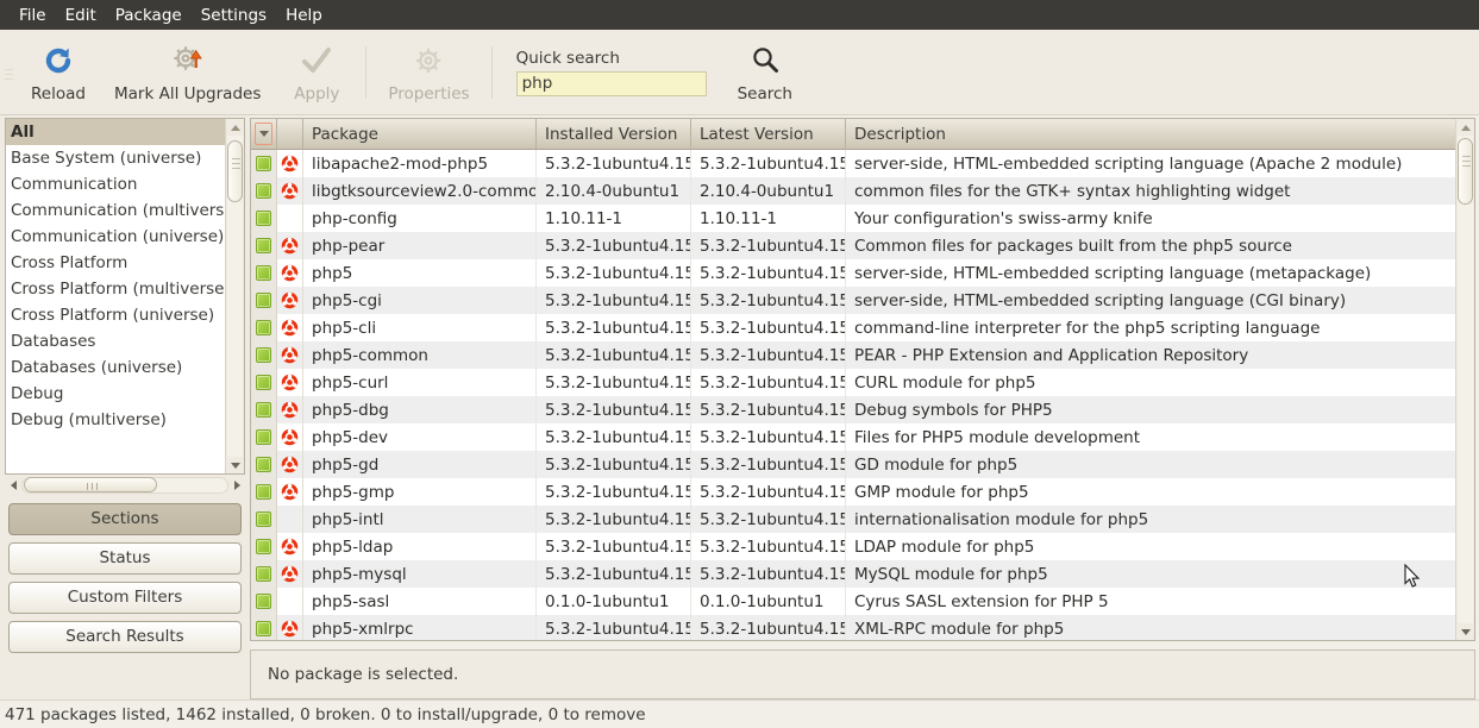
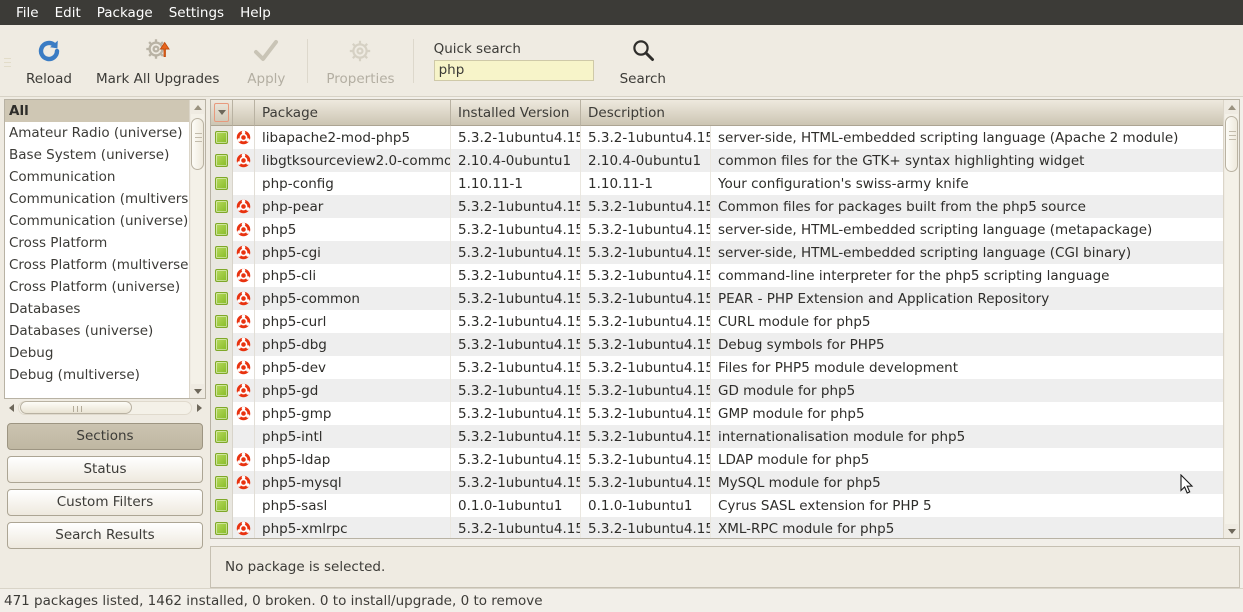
  File
  Edit
  Package
  Settings
  Help
  Reload
  Mark All Upgrades
  Apply
  Properties
  Quick search
  php
  Search
  All
+ Amateur Radio (universe)
  Base System (universe)
  Communication
  Communication (multivers
  Communication (universe)
  Cross Platform
  Cross Platform (multiverse
  Cross Platform (universe)
  Databases
  Databases (universe)
  Debug
  Debug (multiverse)
  Sections
  Status
  Custom Filters
  Search Results
  Package
  Installed Version
- Latest Version
  Description
  libapache2-mod-php5
  5.3.2-1ubuntu4.15
  5.3.2-1ubuntu4.15
  server-side, HTML-embedded scripting language (Apache 2 module)
  libgtksourceview2.0-commo
  2.10.4-0ubuntu1
  2.10.4-0ubuntu1
  common files for the GTK+ syntax highlighting widget
  php-config
  1.10.11-1
  1.10.11-1
  Your configuration's swiss-army knife
  php-pear
  5.3.2-1ubuntu4.15
  5.3.2-1ubuntu4.15
  Common files for packages built from the php5 source
  php5
  5.3.2-1ubuntu4.15
  5.3.2-1ubuntu4.15
  server-side, HTML-embedded scripting language (metapackage)
  php5-cgi
  5.3.2-1ubuntu4.15
  5.3.2-1ubuntu4.15
  server-side, HTML-embedded scripting language (CGI binary)
  php5-cli
  5.3.2-1ubuntu4.15
  5.3.2-1ubuntu4.15
  command-line interpreter for the php5 scripting language
  php5-common
  5.3.2-1ubuntu4.15
  5.3.2-1ubuntu4.15
  PEAR - PHP Extension and Application Repository
  php5-curl
  5.3.2-1ubuntu4.15
  5.3.2-1ubuntu4.15
  CURL module for php5
  php5-dbg
  5.3.2-1ubuntu4.15
  5.3.2-1ubuntu4.15
  Debug symbols for PHP5
  php5-dev
  5.3.2-1ubuntu4.15
  5.3.2-1ubuntu4.15
  Files for PHP5 module development
  php5-gd
  5.3.2-1ubuntu4.15
  5.3.2-1ubuntu4.15
  GD module for php5
  php5-gmp
  5.3.2-1ubuntu4.15
  5.3.2-1ubuntu4.15
  GMP module for php5
  php5-intl
  5.3.2-1ubuntu4.15
  5.3.2-1ubuntu4.15
  internationalisation module for php5
  php5-ldap
  5.3.2-1ubuntu4.15
  5.3.2-1ubuntu4.15
  LDAP module for php5
  php5-mysql
  5.3.2-1ubuntu4.15
  5.3.2-1ubuntu4.15
  MySQL module for php5
  php5-sasl
  0.1.0-1ubuntu1
  0.1.0-1ubuntu1
  Cyrus SASL extension for PHP 5
  php5-xmlrpc
  5.3.2-1ubuntu4.15
  5.3.2-1ubuntu4.15
  XML-RPC module for php5
  No package is selected.
  471 packages listed, 1462 installed, 0 broken. 0 to install/upgrade, 0 to remove
